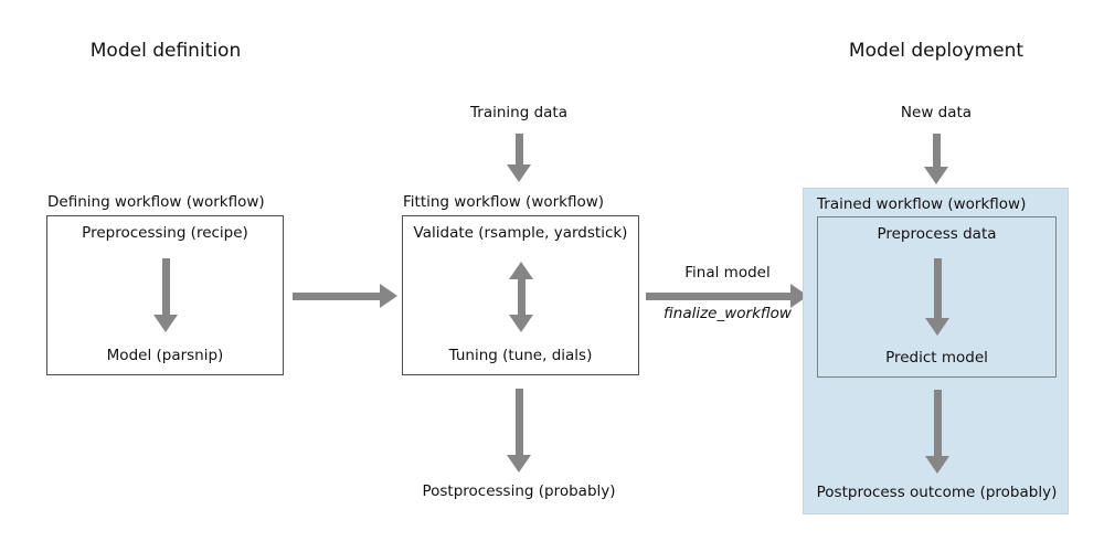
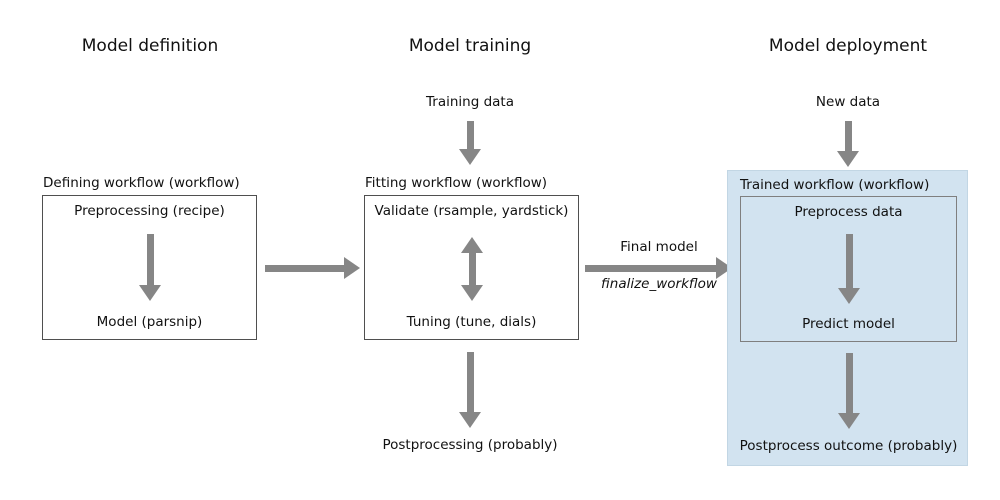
  Model definition
+ Model training
  Model deployment
  Training data
  New data
  Defining workflow (workflow)
  Preprocessing (recipe)
  Model (parsnip)
  Fitting workflow (workflow)
  Validate (rsample, yardstick)
  Tuning (tune, dials)
  Postprocessing (probably)
  Final model
  finalize_workflow
  Trained workflow (workflow)
  Preprocess data
  Predict model
  Postprocess outcome (probably)
